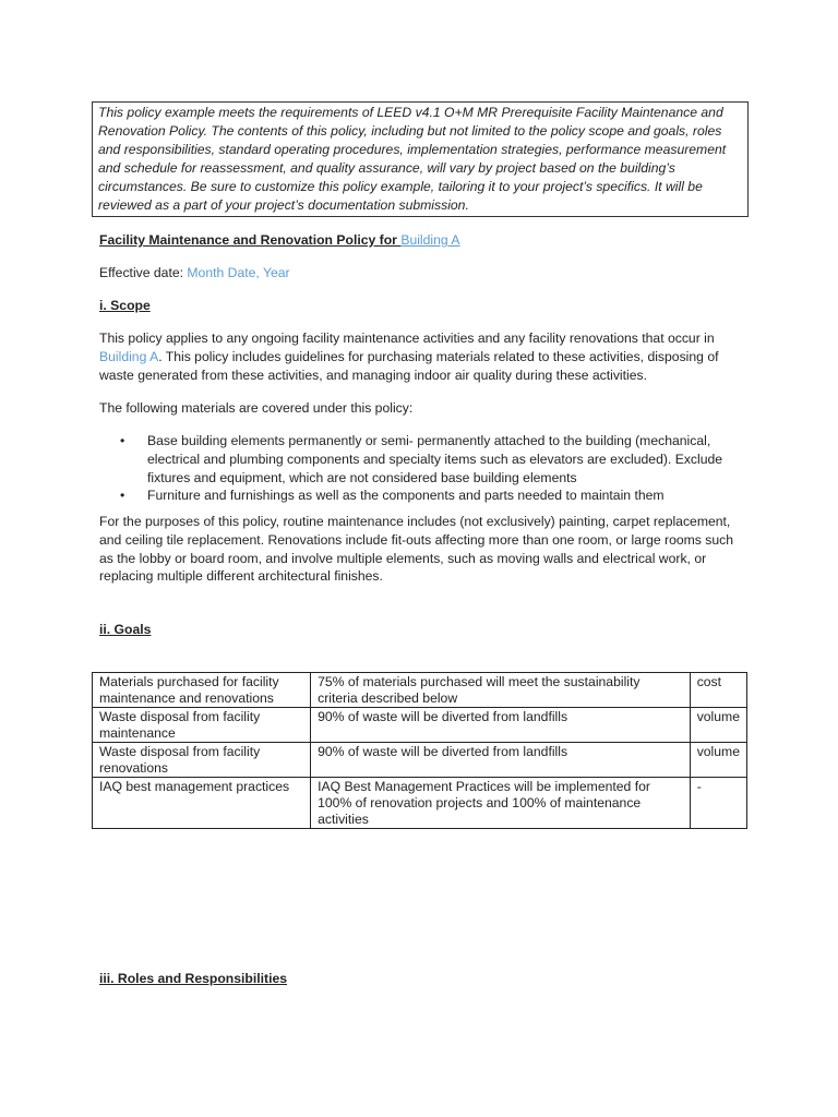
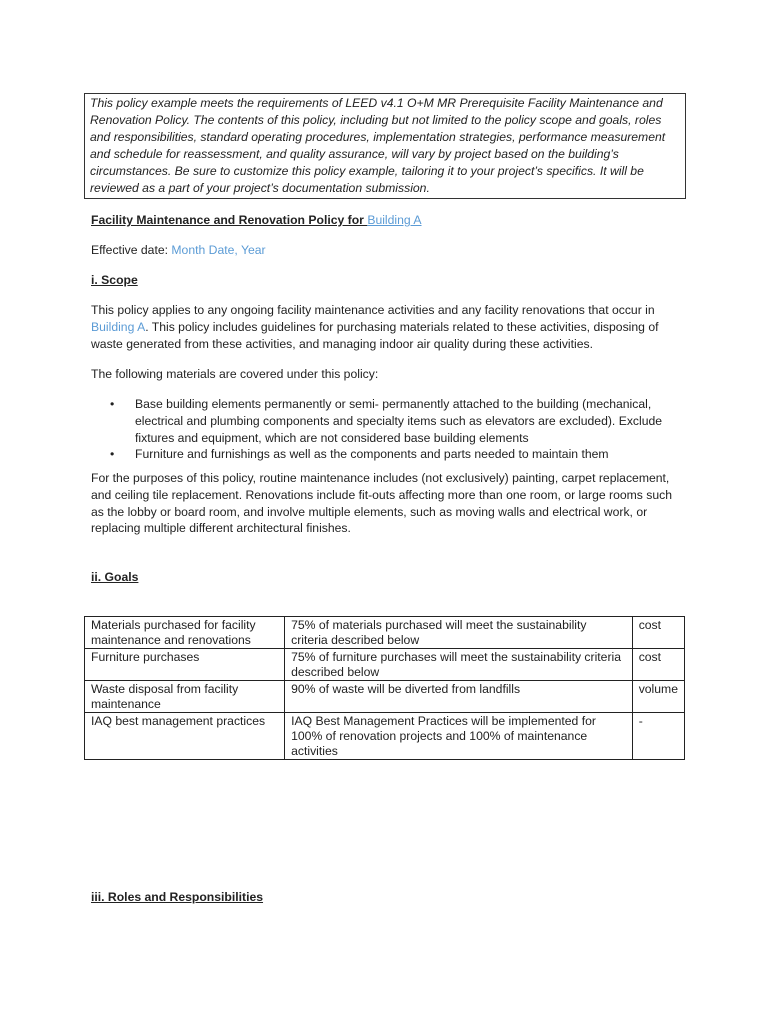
  This policy example meets the requirements of LEED v4.1 O+M MR Prerequisite Facility Maintenance and Renovation Policy. The contents of this policy, including but not limited to the policy scope and goals, roles and responsibilities, standard operating procedures, implementation strategies, performance measurement and schedule for reassessment, and quality assurance, will vary by project based on the building’s circumstances. Be sure to customize this policy example, tailoring it to your project’s specifics. It will be reviewed as a part of your project’s documentation submission.
  Facility Maintenance and Renovation Policy for Building A
  Effective date: Month Date, Year
  i. Scope
  This policy applies to any ongoing facility maintenance activities and any facility renovations that occur in Building A. This policy includes guidelines for purchasing materials related to these activities, disposing of waste generated from these activities, and managing indoor air quality during these activities.
  The following materials are covered under this policy:
  •
  Base building elements permanently or semi- permanently attached to the building (mechanical, electrical and plumbing components and specialty items such as elevators are excluded). Exclude fixtures and equipment, which are not considered base building elements
  •
  Furniture and furnishings as well as the components and parts needed to maintain them
  For the purposes of this policy, routine maintenance includes (not exclusively) painting, carpet replacement, and ceiling tile replacement. Renovations include fit-outs affecting more than one room, or large rooms such as the lobby or board room, and involve multiple elements, such as moving walls and electrical work, or replacing multiple different architectural finishes.
  ii. Goals
  Materials purchased for facility maintenance and renovations	75% of materials purchased will meet the sustainability criteria described below	cost
+ Furniture purchases	75% of furniture purchases will meet the sustainability criteria described below	cost
  Waste disposal from facility maintenance	90% of waste will be diverted from landfills	volume
- Waste disposal from facility renovations	90% of waste will be diverted from landfills	volume
  IAQ best management practices	IAQ Best Management Practices will be implemented for 100% of renovation projects and 100% of maintenance activities	-
  iii. Roles and Responsibilities
